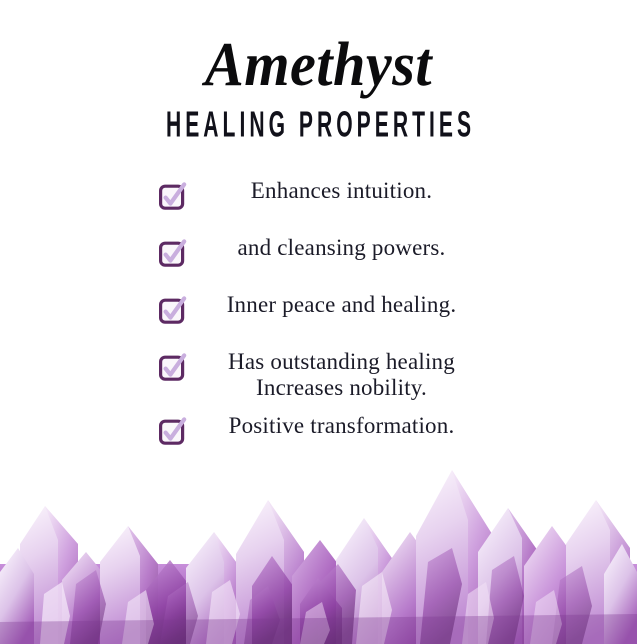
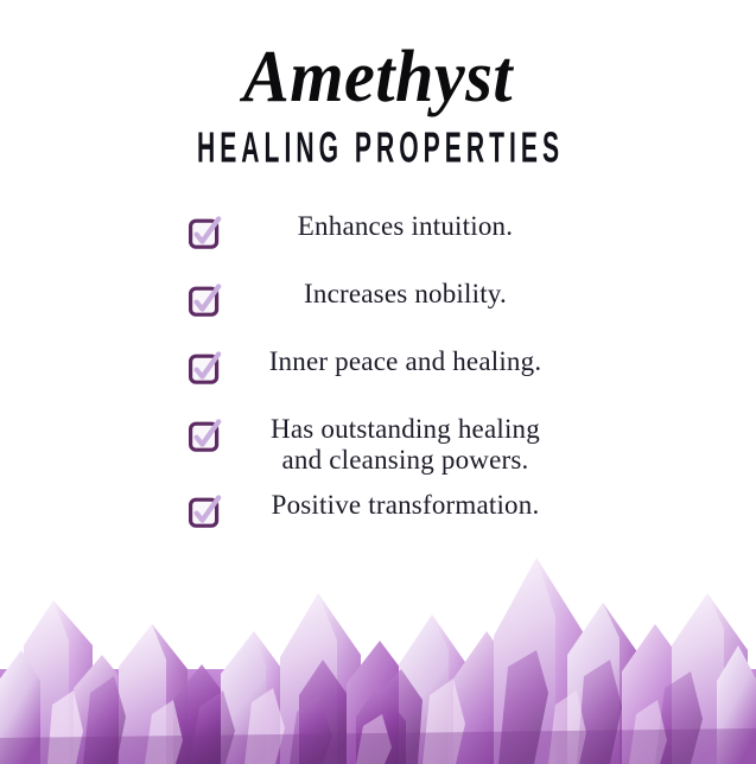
  Amethyst
  HEALING PROPERTIES
  Enhances intuition.
- and cleansing powers.
+ Increases nobility.
  Inner peace and healing.
  Has outstanding healing
- Increases nobility.
+ and cleansing powers.
  Positive transformation.
